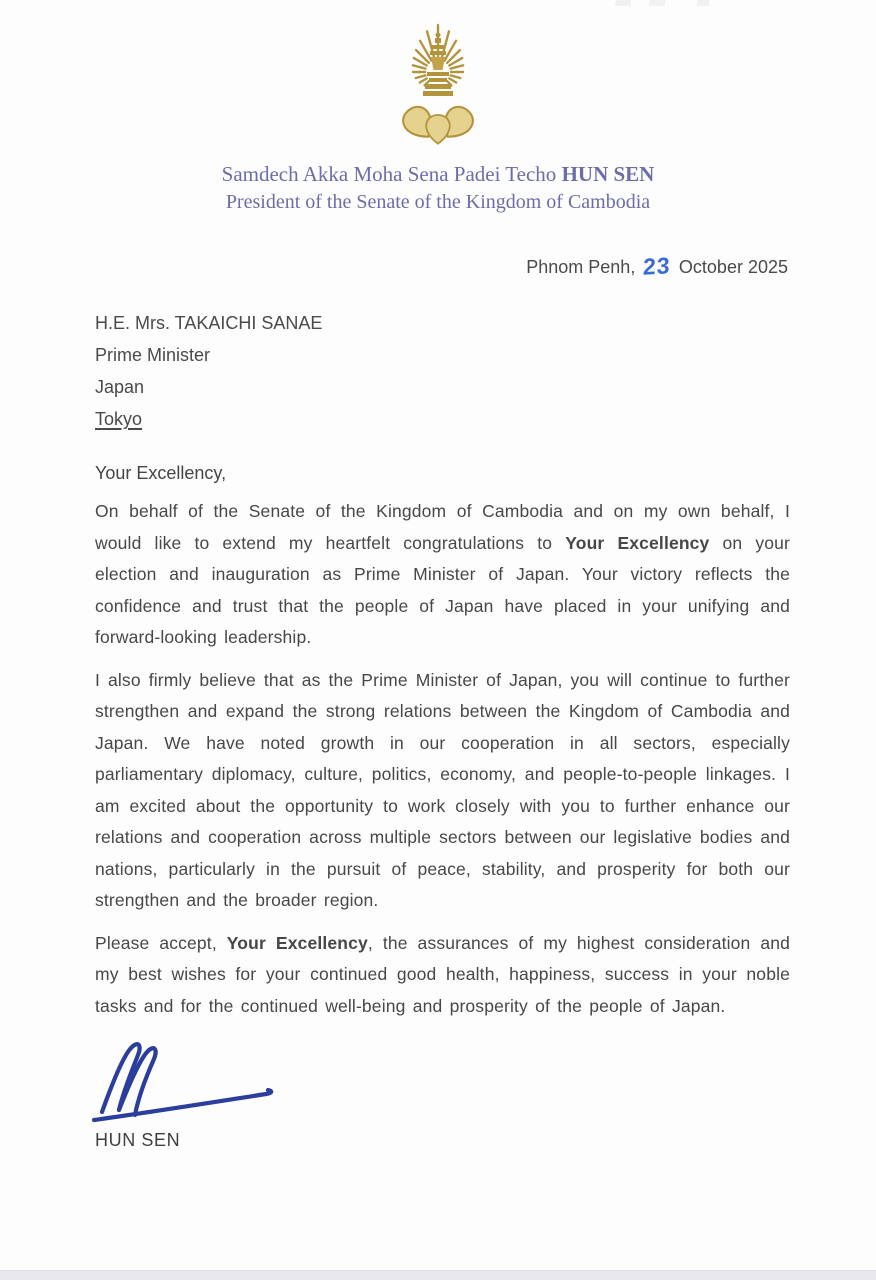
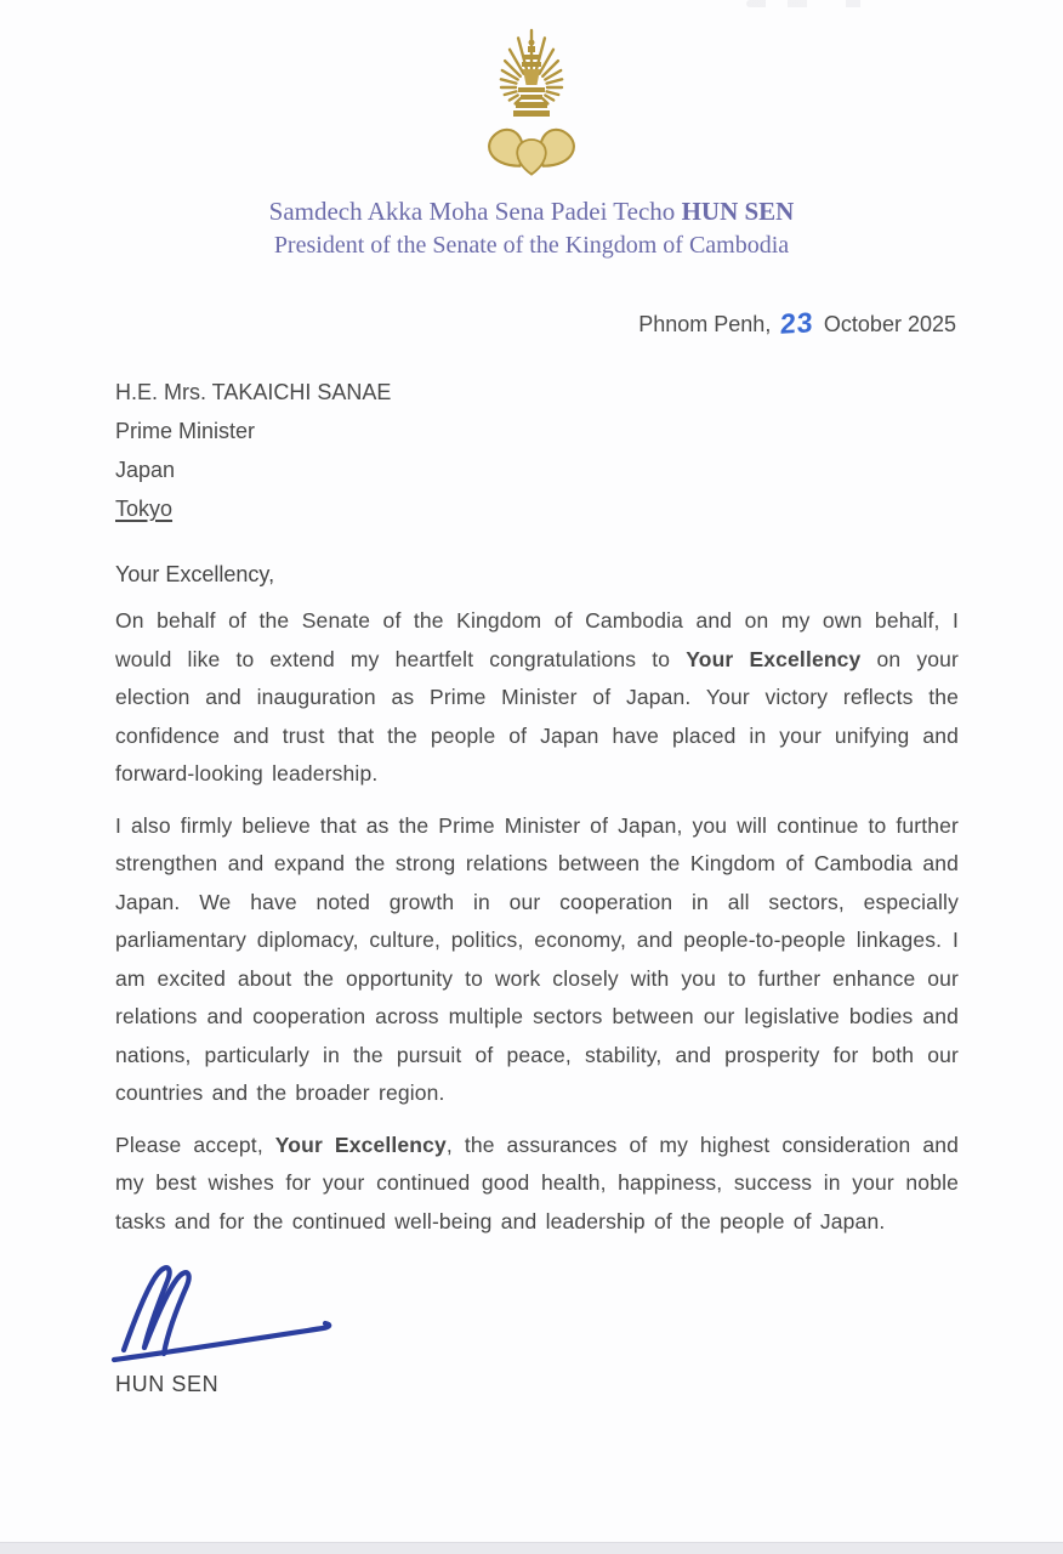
  Samdech Akka Moha Sena Padei Techo HUN SEN
  President of the Senate of the Kingdom of Cambodia
  H.E. Mrs. TAKAICHI SANAE
  Prime Minister
  Japan
  Tokyo
  Your Excellency,
  On behalf of the Senate of the Kingdom of Cambodia and on my own behalf, I would like to extend my heartfelt congratulations to Your Excellency on your election and inauguration as Prime Minister of Japan. Your victory reflects the confidence and trust that the people of Japan have placed in your unifying and forward-looking leadership.
- I also firmly believe that as the Prime Minister of Japan, you will continue to further strengthen and expand the strong relations between the Kingdom of Cambodia and Japan. We have noted growth in our cooperation in all sectors, especially parliamentary diplomacy, culture, politics, economy, and people-to-people linkages. I am excited about the opportunity to work closely with you to further enhance our relations and cooperation across multiple sectors between our legislative bodies and nations, particularly in the pursuit of peace, stability, and prosperity for both our strengthen and the broader region.
+ I also firmly believe that as the Prime Minister of Japan, you will continue to further strengthen and expand the strong relations between the Kingdom of Cambodia and Japan. We have noted growth in our cooperation in all sectors, especially parliamentary diplomacy, culture, politics, economy, and people-to-people linkages. I am excited about the opportunity to work closely with you to further enhance our relations and cooperation across multiple sectors between our legislative bodies and nations, particularly in the pursuit of peace, stability, and prosperity for both our countries and the broader region.
- Please accept, Your Excellency, the assurances of my highest consideration and my best wishes for your continued good health, happiness, success in your noble tasks and for the continued well-being and prosperity of the people of Japan.
+ Please accept, Your Excellency, the assurances of my highest consideration and my best wishes for your continued good health, happiness, success in your noble tasks and for the continued well-being and leadership of the people of Japan.
  HUN SEN
